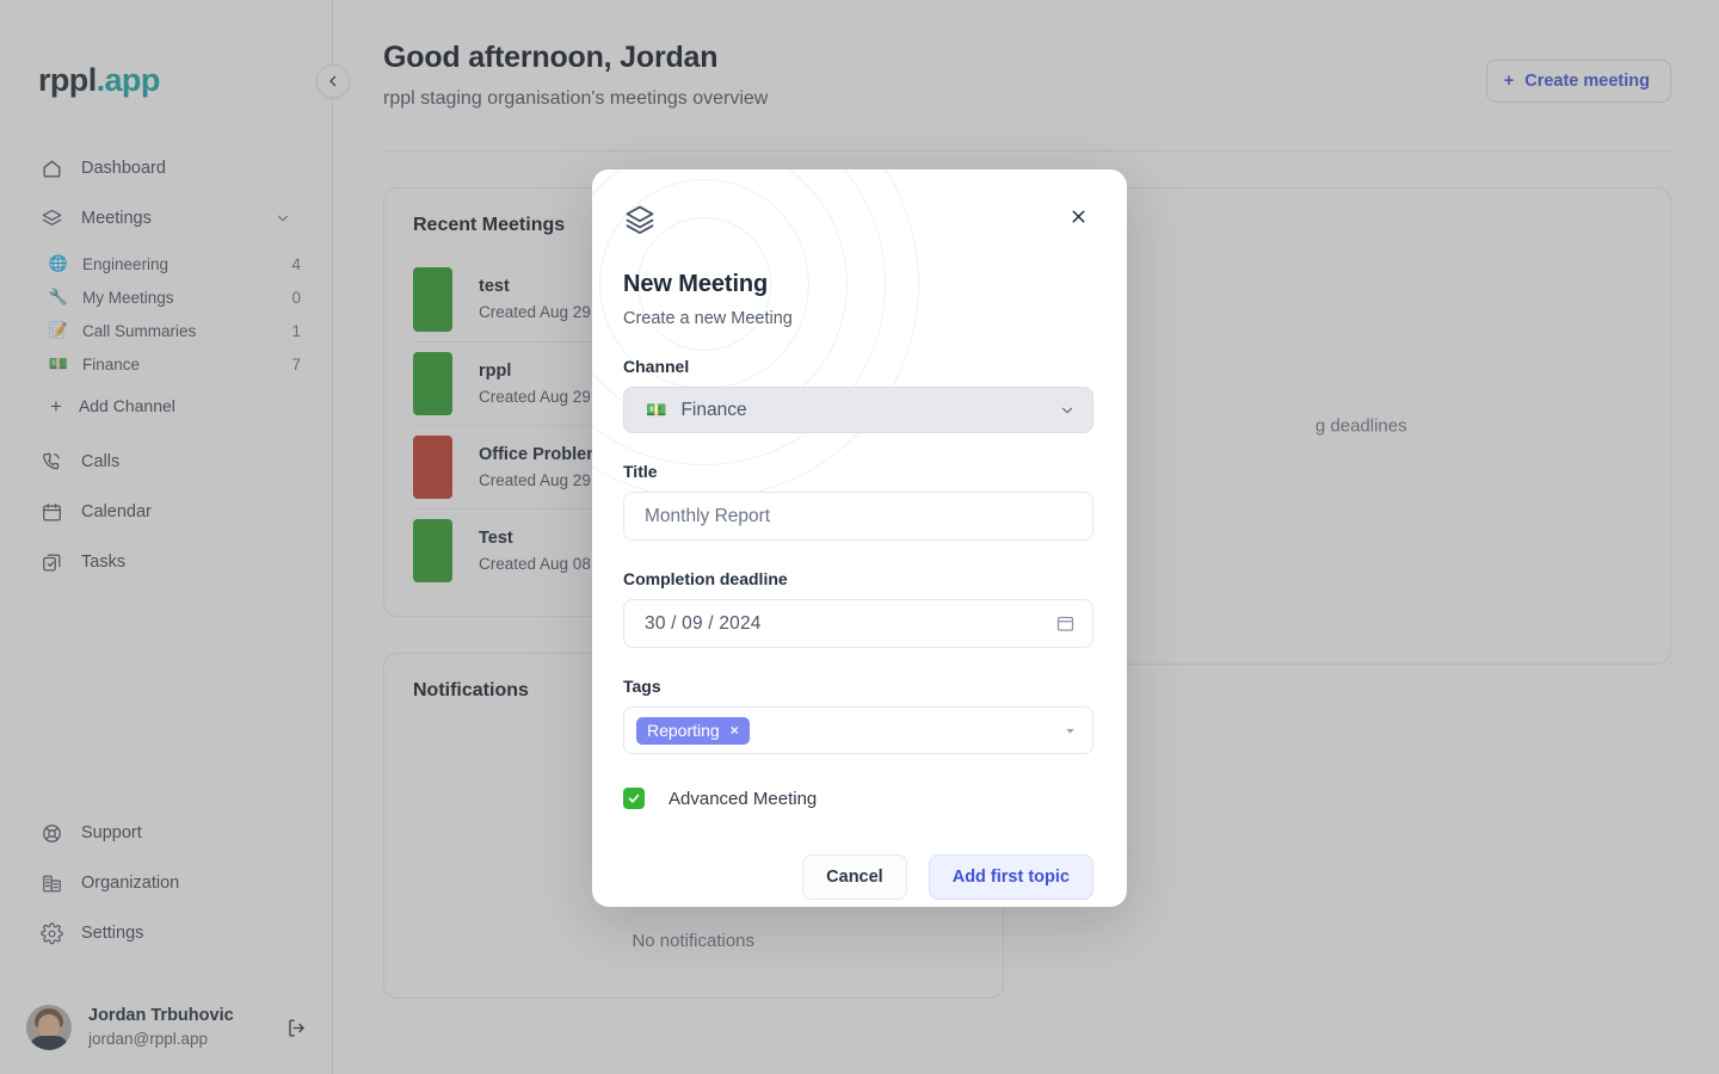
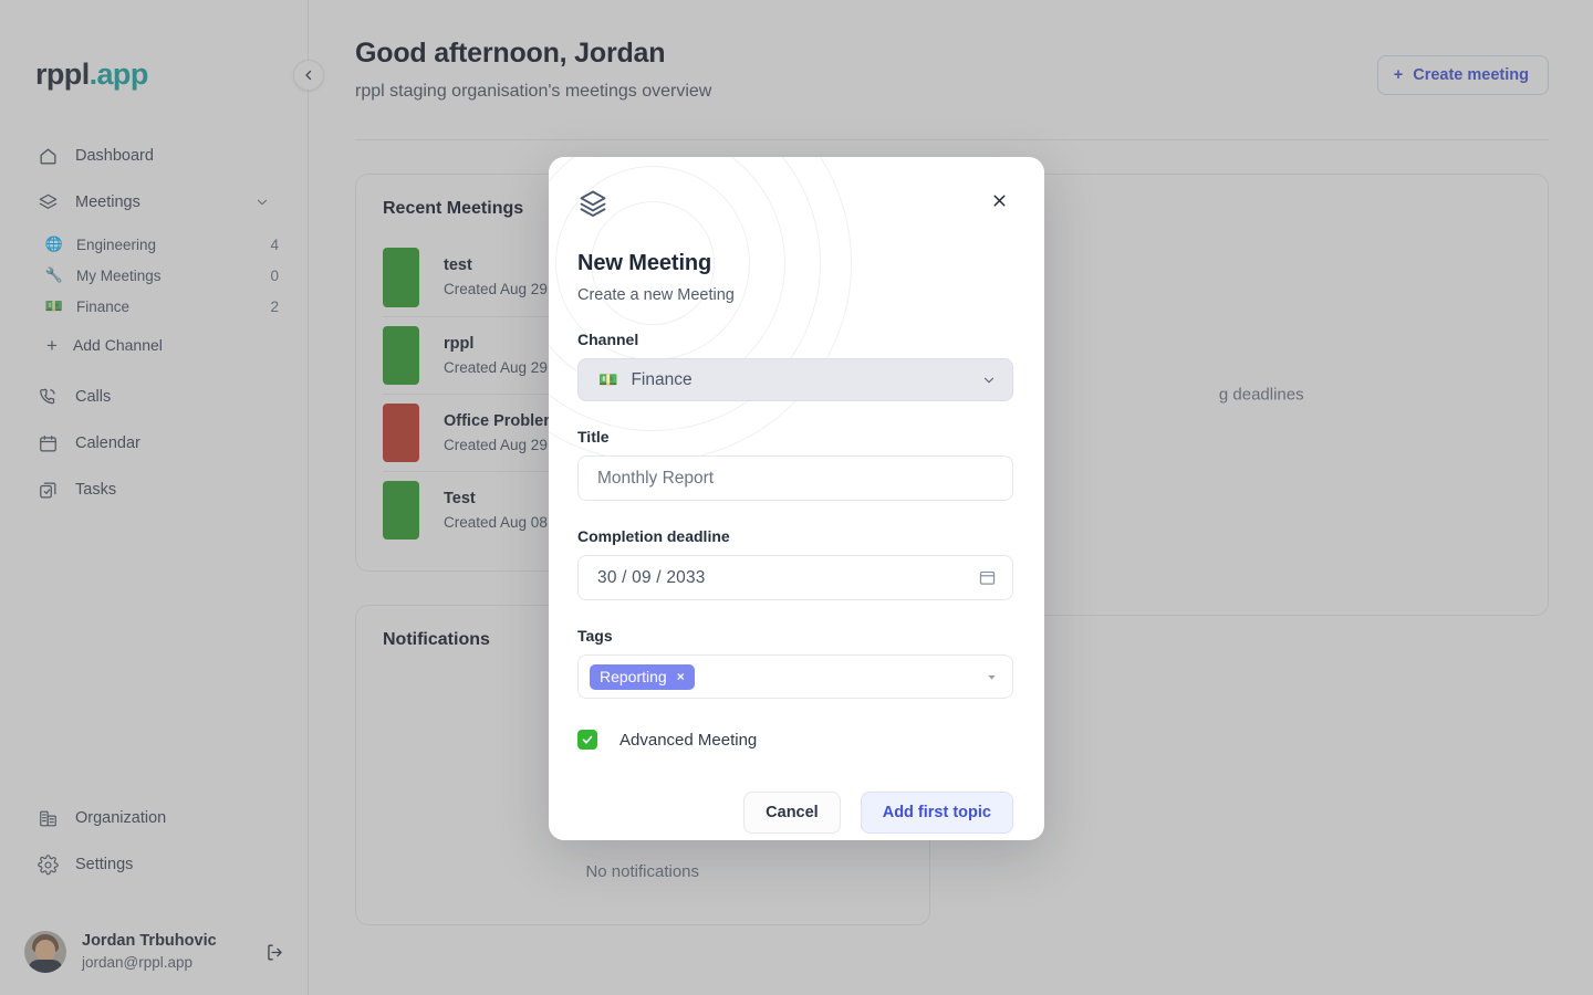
  rppl.app
  Dashboard
  Meetings
  🌐
  Engineering
  4
  🔧
  My Meetings
  0
- 📝
- Call Summaries
- 1
  💵
  Finance
- 7
+ 2
  +
  Add Channel
  Calls
  Calendar
  Tasks
- Support
  Organization
  Settings
  Jordan Trbuhovic
  jordan@rppl.app
  Good afternoon, Jordan
  rppl staging organisation's meetings overview
  +
  Create meeting
  Recent Meetings
  test
  Created Aug 29
  rppl
  Created Aug 29
  Office Proble
  Created Aug 29
  Test
  Created Aug 08
  Notifications
  No notifications
  g deadlines
  New Meeting
  Create a new Meeting
  Channel
  💵
  Finance
  Title
  Monthly Report
  Completion deadline
- 30 / 09 / 2024
+ 30 / 09 / 2033
  Tags
  Reporting
  ×
  Advanced Meeting
  Cancel
  Add first topic
